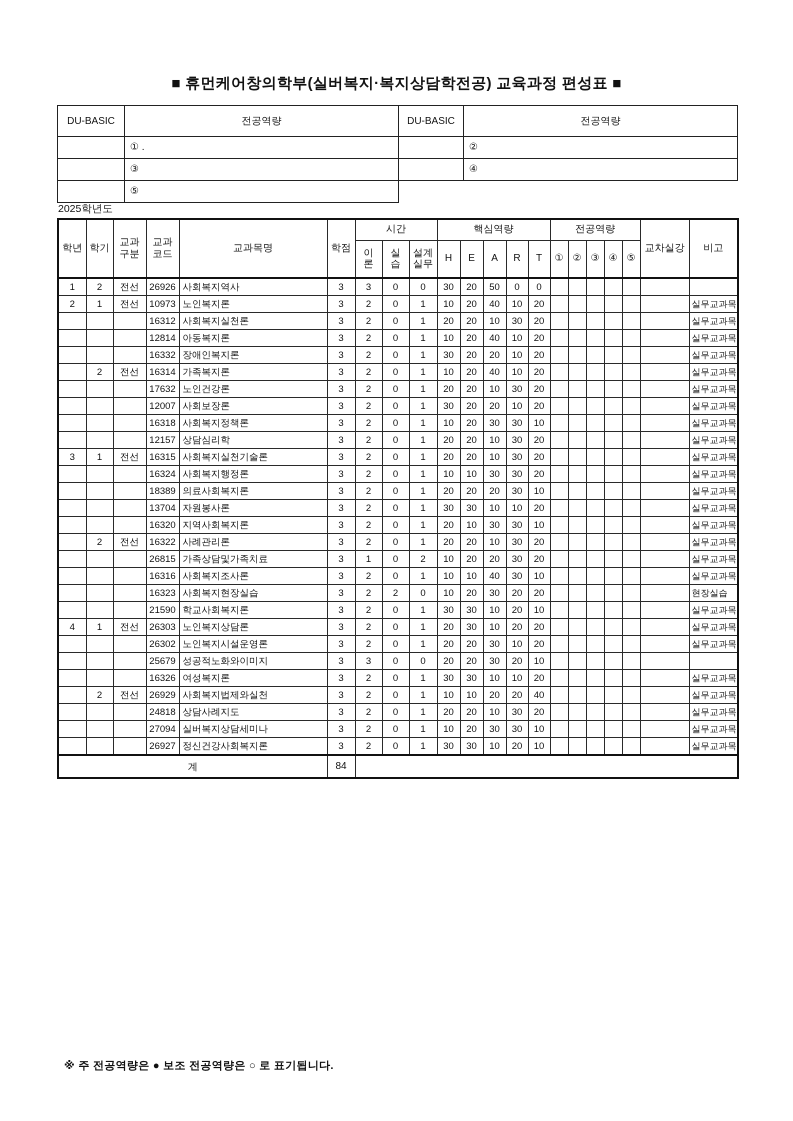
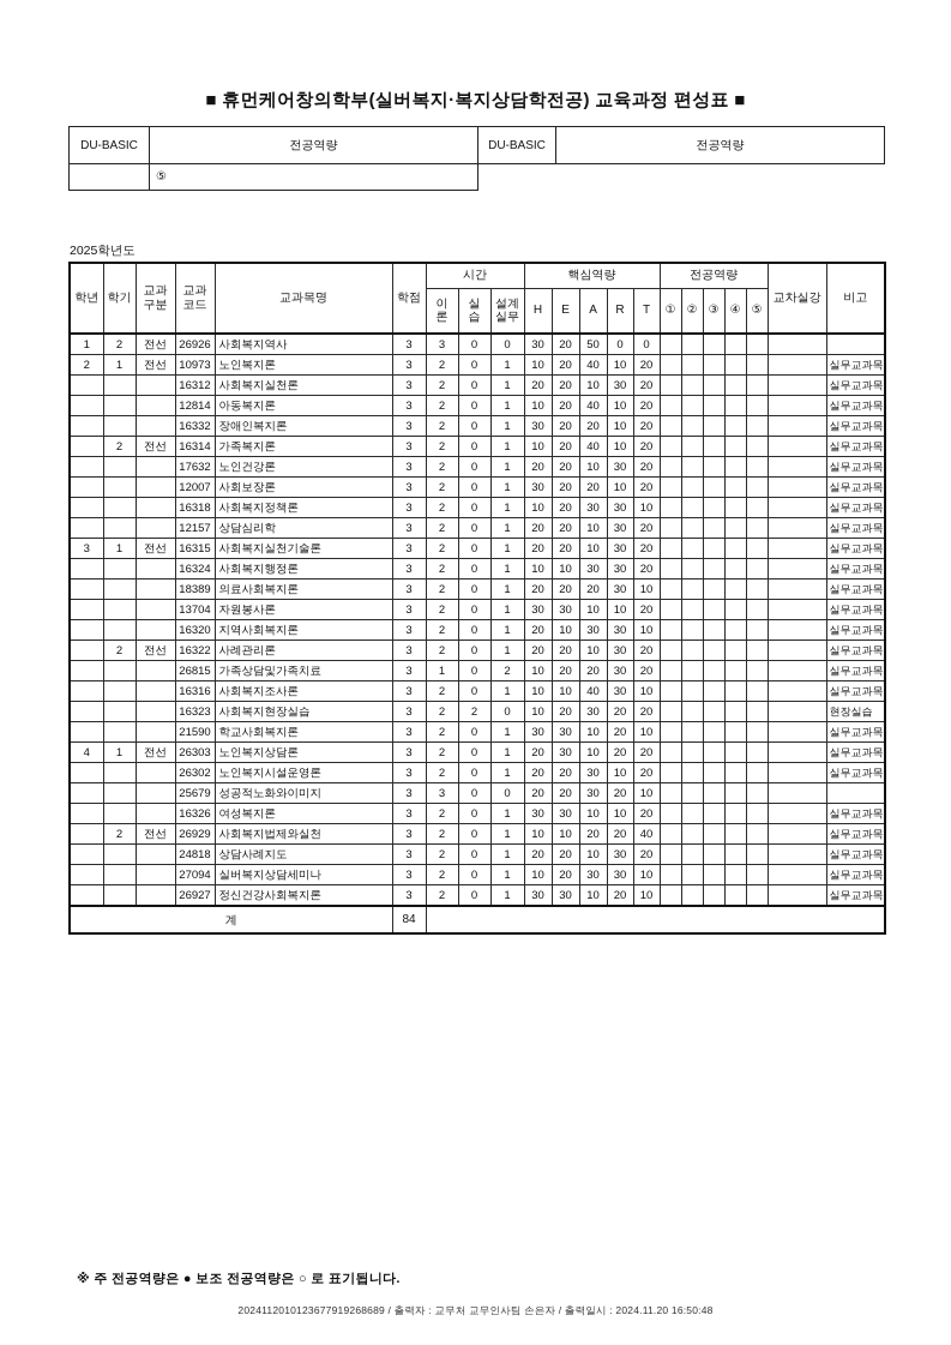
  ■ 휴먼케어창의학부(실버복지·복지상담학전공) 교육과정 편성표 ■
  DU-BASIC	전공역량	DU-BASIC	전공역량
- 	① .		②
- 	③		④
  	⑤
  2025학년도
  학년	학기	교과 구분	교과 코드	교과목명	학점	시간	핵심역량	전공역량	교차실강	비고
  이 론	실 습	설계 실무	H	E	A	R	T	①	②	③	④	⑤
  1	2	전선	26926	사회복지역사	3	3	0	0	30	20	50	0	0
  2	1	전선	10973	노인복지론	3	2	0	1	10	20	40	10	20							실무교과목
  			16312	사회복지실천론	3	2	0	1	20	20	10	30	20							실무교과목
  			12814	아동복지론	3	2	0	1	10	20	40	10	20							실무교과목
  			16332	장애인복지론	3	2	0	1	30	20	20	10	20							실무교과목
  	2	전선	16314	가족복지론	3	2	0	1	10	20	40	10	20							실무교과목
  			17632	노인건강론	3	2	0	1	20	20	10	30	20							실무교과목
  			12007	사회보장론	3	2	0	1	30	20	20	10	20							실무교과목
  			16318	사회복지정책론	3	2	0	1	10	20	30	30	10							실무교과목
  			12157	상담심리학	3	2	0	1	20	20	10	30	20							실무교과목
  3	1	전선	16315	사회복지실천기술론	3	2	0	1	20	20	10	30	20							실무교과목
  			16324	사회복지행정론	3	2	0	1	10	10	30	30	20							실무교과목
  			18389	의료사회복지론	3	2	0	1	20	20	20	30	10							실무교과목
  			13704	자원봉사론	3	2	0	1	30	30	10	10	20							실무교과목
  			16320	지역사회복지론	3	2	0	1	20	10	30	30	10							실무교과목
  	2	전선	16322	사례관리론	3	2	0	1	20	20	10	30	20							실무교과목
  			26815	가족상담및가족치료	3	1	0	2	10	20	20	30	20							실무교과목
  			16316	사회복지조사론	3	2	0	1	10	10	40	30	10							실무교과목
  			16323	사회복지현장실습	3	2	2	0	10	20	30	20	20							현장실습
  			21590	학교사회복지론	3	2	0	1	30	30	10	20	10							실무교과목
  4	1	전선	26303	노인복지상담론	3	2	0	1	20	30	10	20	20							실무교과목
  			26302	노인복지시설운영론	3	2	0	1	20	20	30	10	20							실무교과목
  			25679	성공적노화와이미지	3	3	0	0	20	20	30	20	10
  			16326	여성복지론	3	2	0	1	30	30	10	10	20							실무교과목
  	2	전선	26929	사회복지법제와실천	3	2	0	1	10	10	20	20	40							실무교과목
  			24818	상담사례지도	3	2	0	1	20	20	10	30	20							실무교과목
  			27094	실버복지상담세미나	3	2	0	1	10	20	30	30	10							실무교과목
  			26927	정신건강사회복지론	3	2	0	1	30	30	10	20	10							실무교과목
  계	84
  ※ 주 전공역량은 ● 보조 전공역량은 ○ 로 표기됩니다.
+ 2024112010123677919268689 / 출력자 : 교무처 교무인사팀 손은자 / 출력일시 : 2024.11.20 16:50:48
